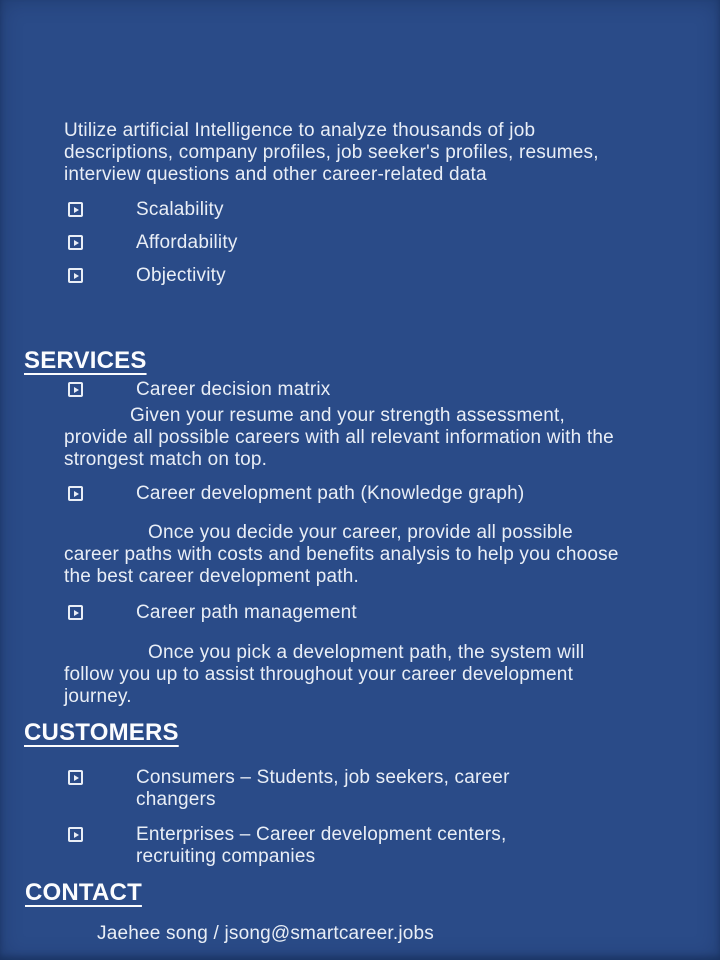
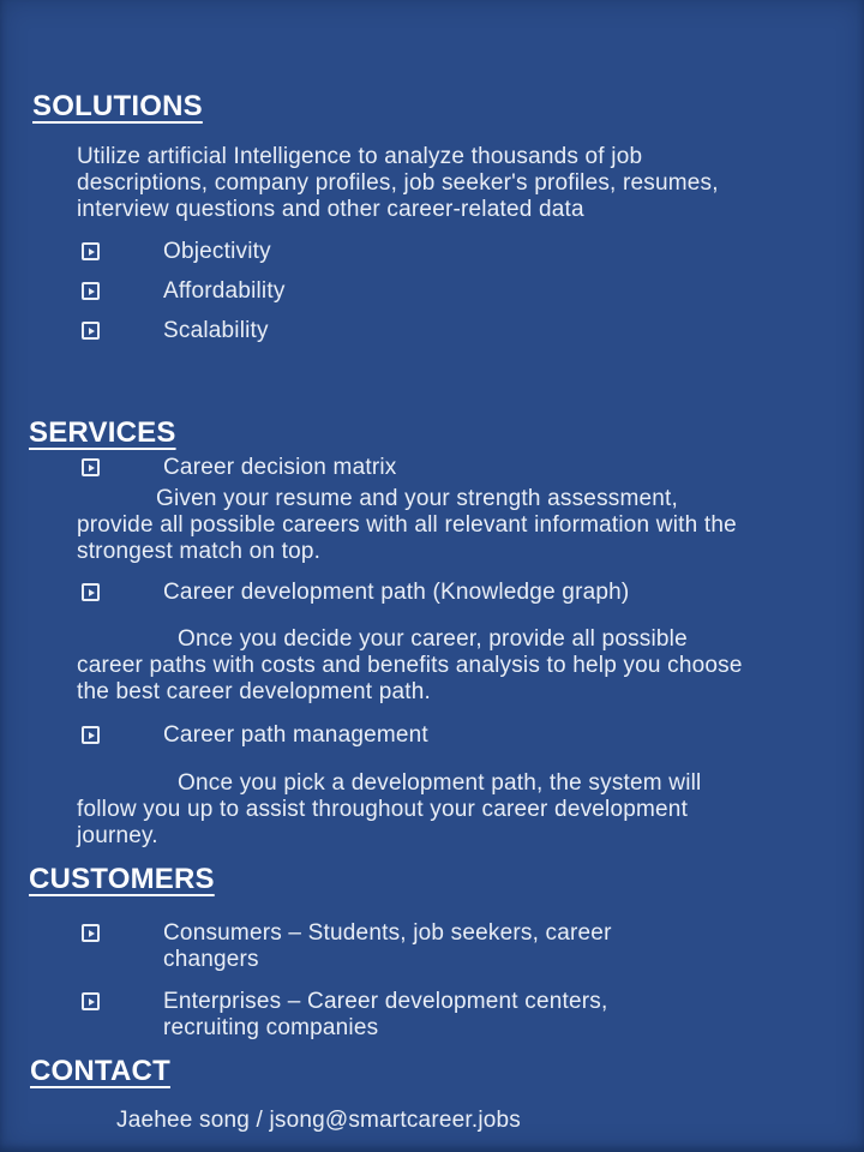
+ SOLUTIONS
  Utilize artificial Intelligence to analyze thousands of job
  descriptions, company profiles, job seeker's profiles, resumes,
  interview questions and other career-related data
- Scalability
+ Objectivity
  Affordability
- Objectivity
+ Scalability
  SERVICES
  Career decision matrix
  Given your resume and your strength assessment,
  provide all possible careers with all relevant information with the
  strongest match on top.
  Career development path (Knowledge graph)
  Once you decide your career, provide all possible
  career paths with costs and benefits analysis to help you choose
  the best career development path.
  Career path management
  Once you pick a development path, the system will
  follow you up to assist throughout your career development
  journey.
  CUSTOMERS
  Consumers – Students, job seekers, career
  changers
  Enterprises – Career development centers,
  recruiting companies
  CONTACT
  Jaehee song / jsong@smartcareer.jobs
